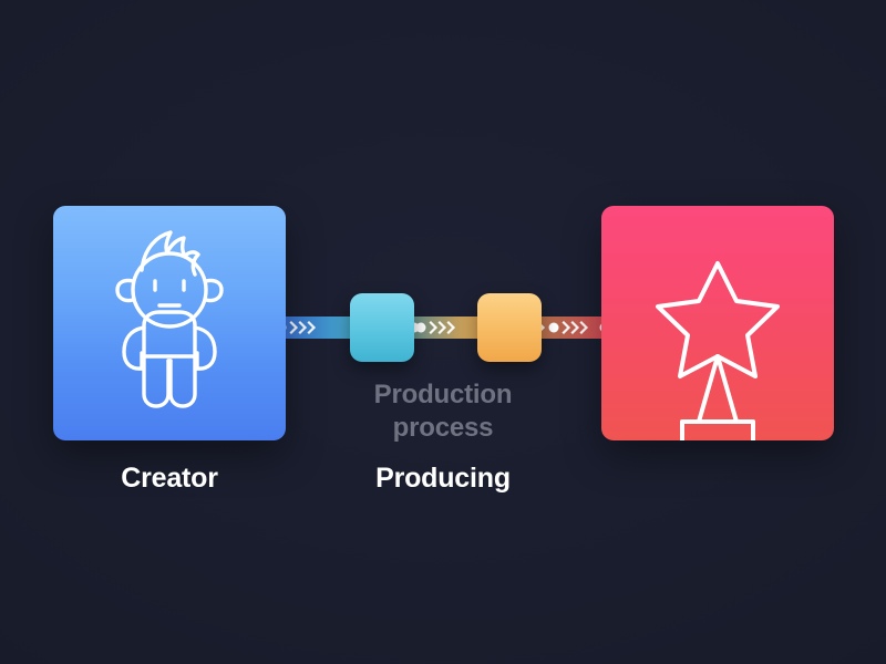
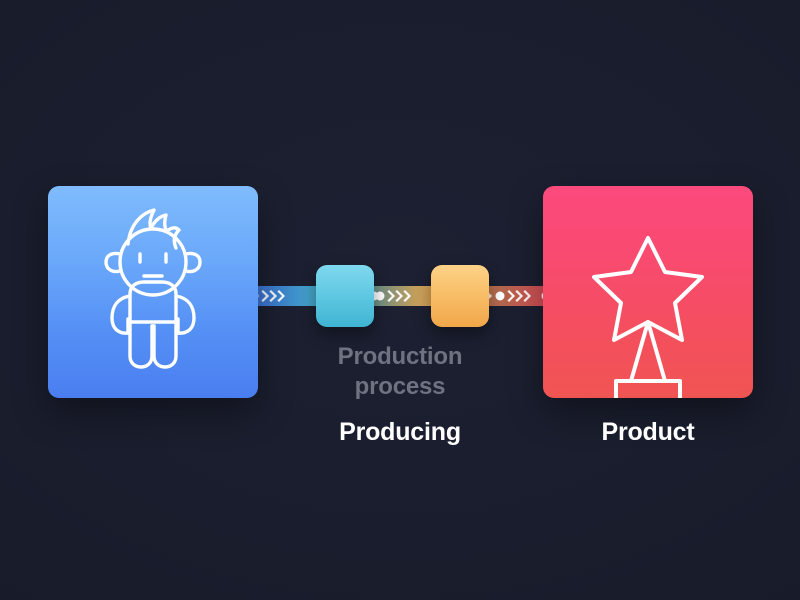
  Production process
- Creator
  Producing
+ Product
